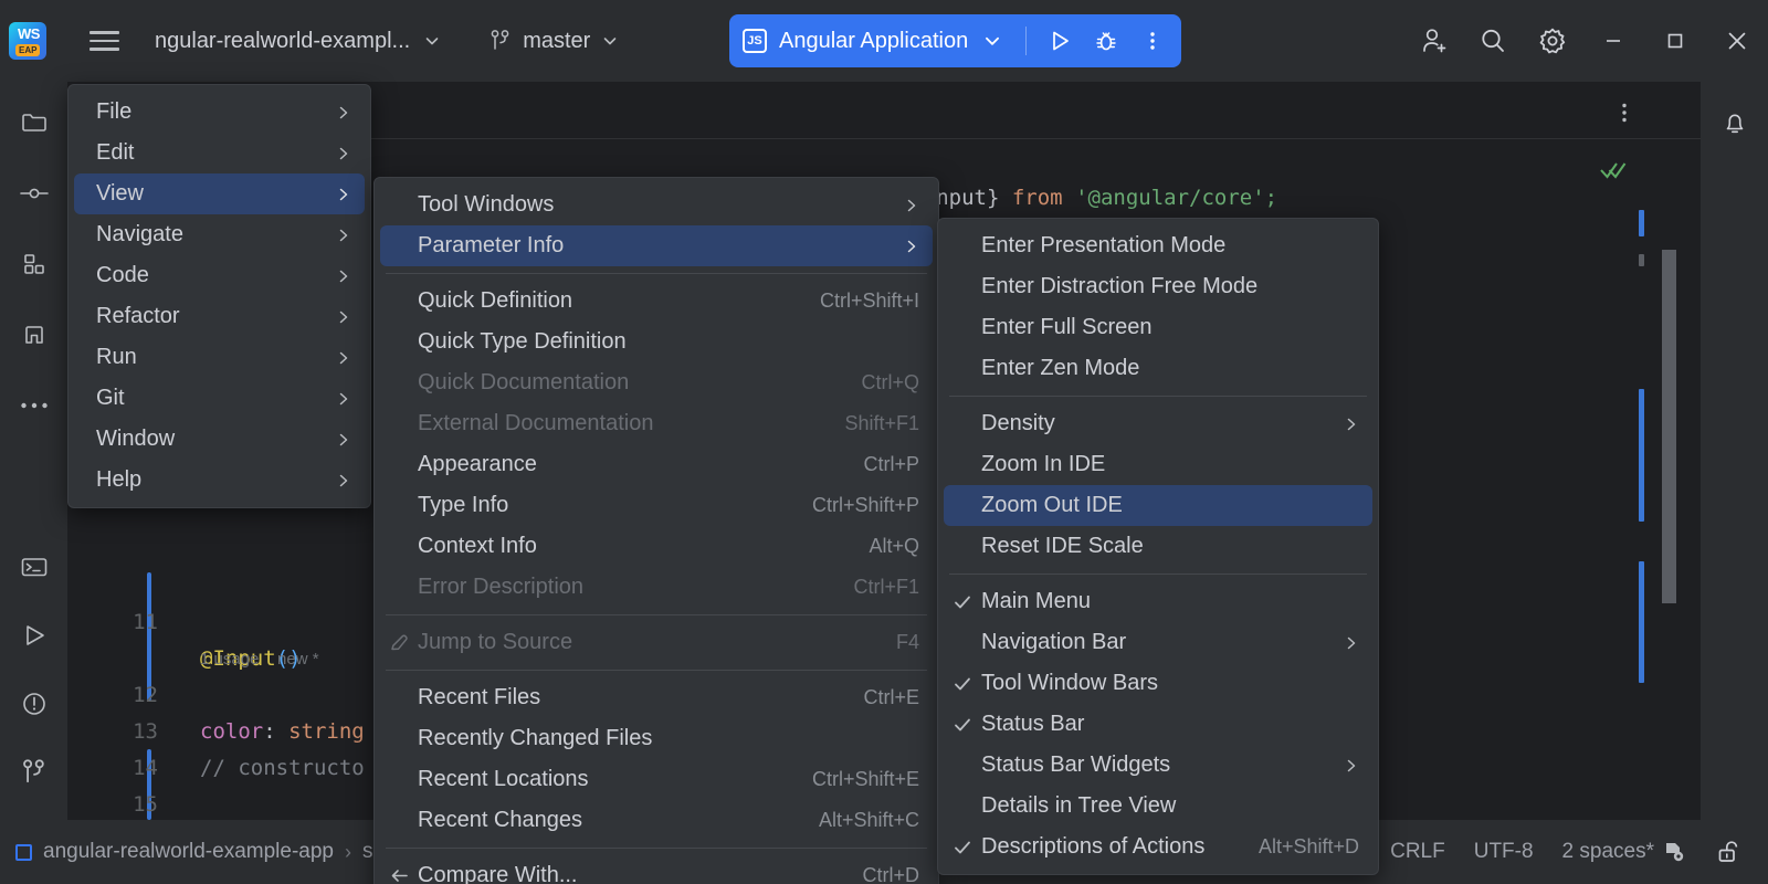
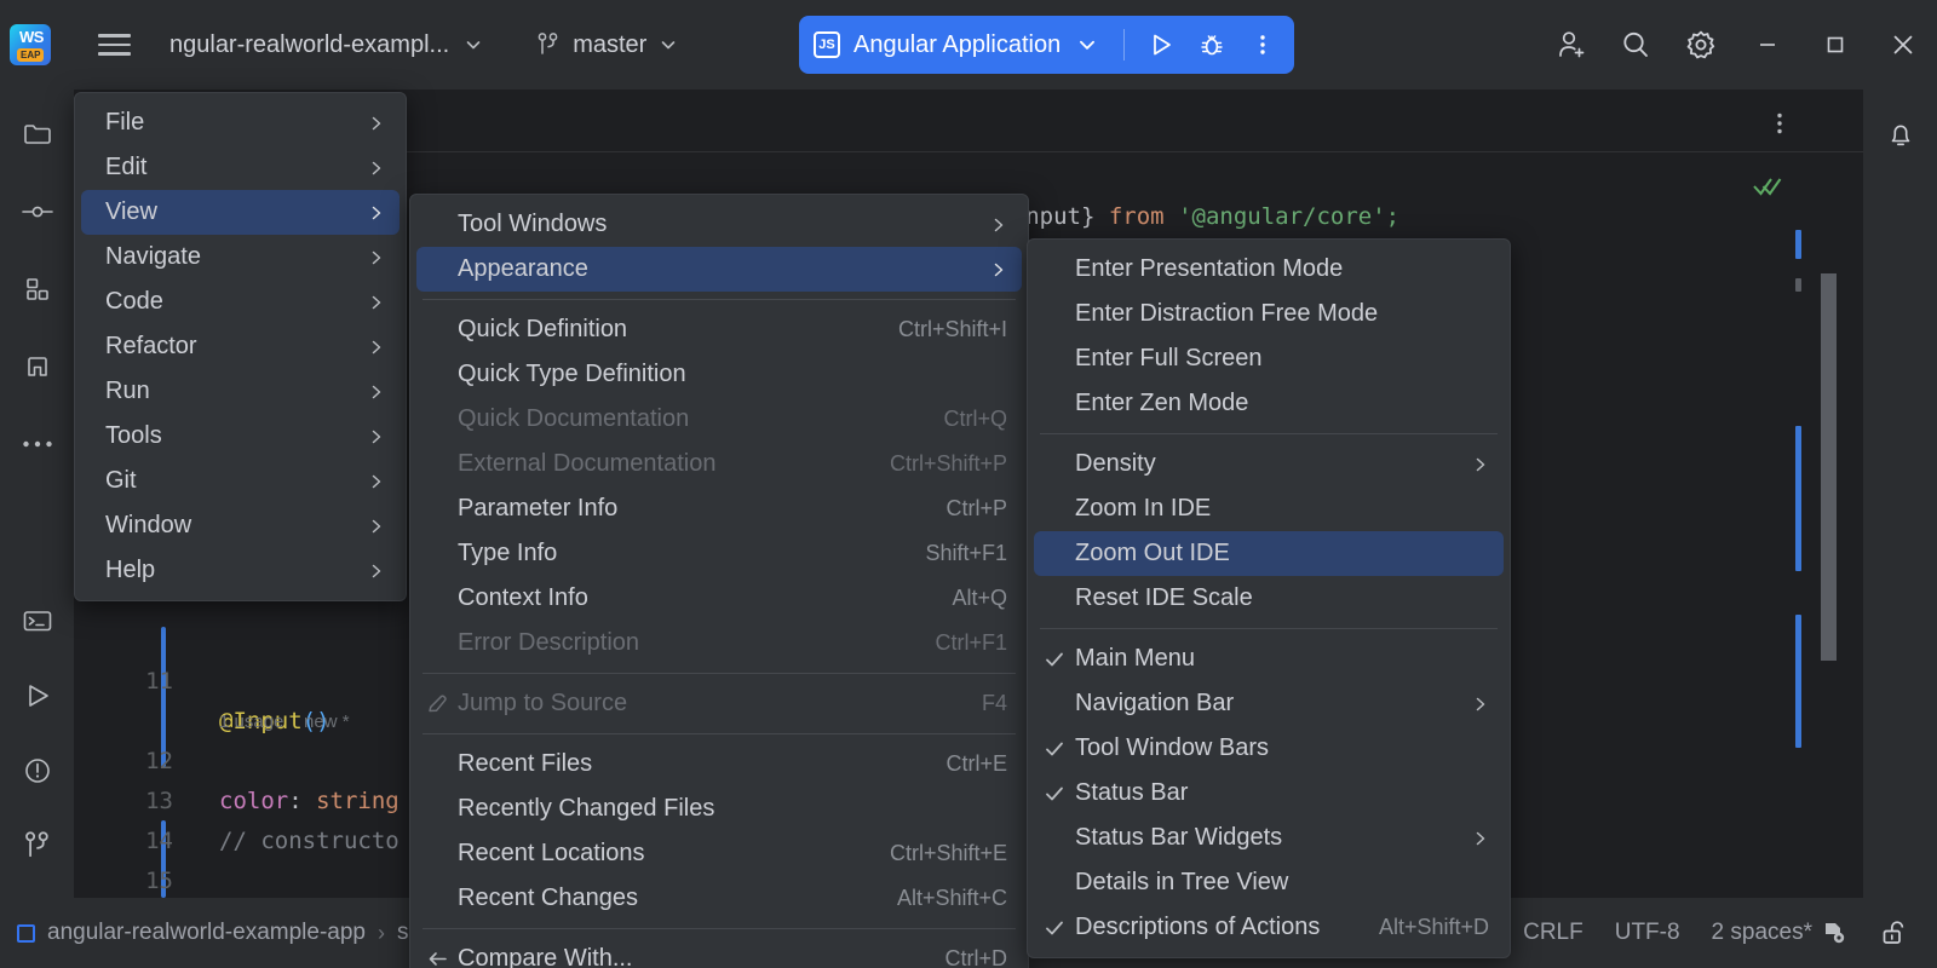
  WS
  EAP
  ngular-realworld-exampl...
  master
  JS
  Angular Application
  11
  @Input()
  1 usage new *
  12
  color: string
  13
  // constructo
  14
  15
  angular-realworld-example-app
  ›
  CRLF
  UTF-8
  2 spaces*
  File
  Edit
  View
  Navigate
  Code
  Refactor
  Run
+ Tools
  Git
  Window
  Help
  Tool Windows
- Parameter Info
+ Appearance
  Quick Definition
  Ctrl+Shift+I
  Quick Type Definition
  Quick Documentation
  Ctrl+Q
  External Documentation
- Shift+F1
+ Ctrl+Shift+P
- Appearance
+ Parameter Info
  Ctrl+P
  Type Info
- Ctrl+Shift+P
+ Shift+F1
  Context Info
  Alt+Q
  Error Description
  Ctrl+F1
  Jump to Source
  F4
  Recent Files
  Ctrl+E
  Recently Changed Files
  Recent Locations
  Ctrl+Shift+E
  Recent Changes
  Alt+Shift+C
  Compare With...
  Ctrl+D
  Enter Presentation Mode
  Enter Distraction Free Mode
  Enter Full Screen
  Enter Zen Mode
  Density
  Zoom In IDE
  Zoom Out IDE
  Reset IDE Scale
  Main Menu
  Navigation Bar
  Tool Window Bars
  Status Bar
  Status Bar Widgets
  Details in Tree View
  Descriptions of Actions
  Alt+Shift+D
